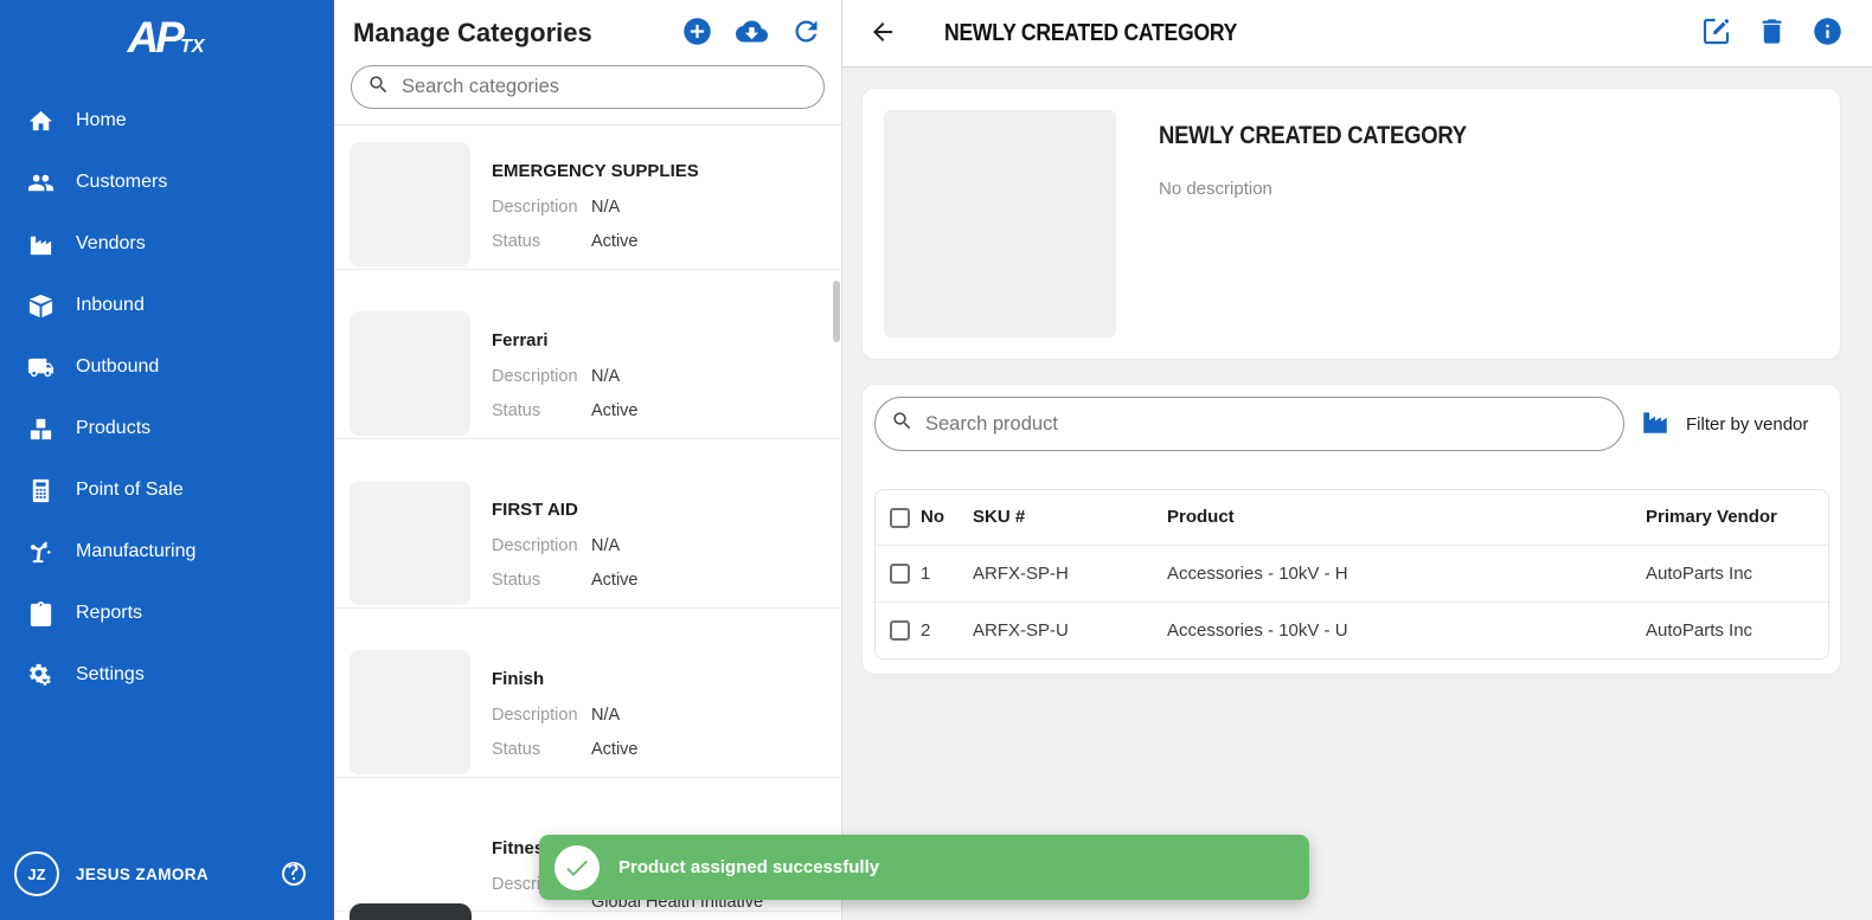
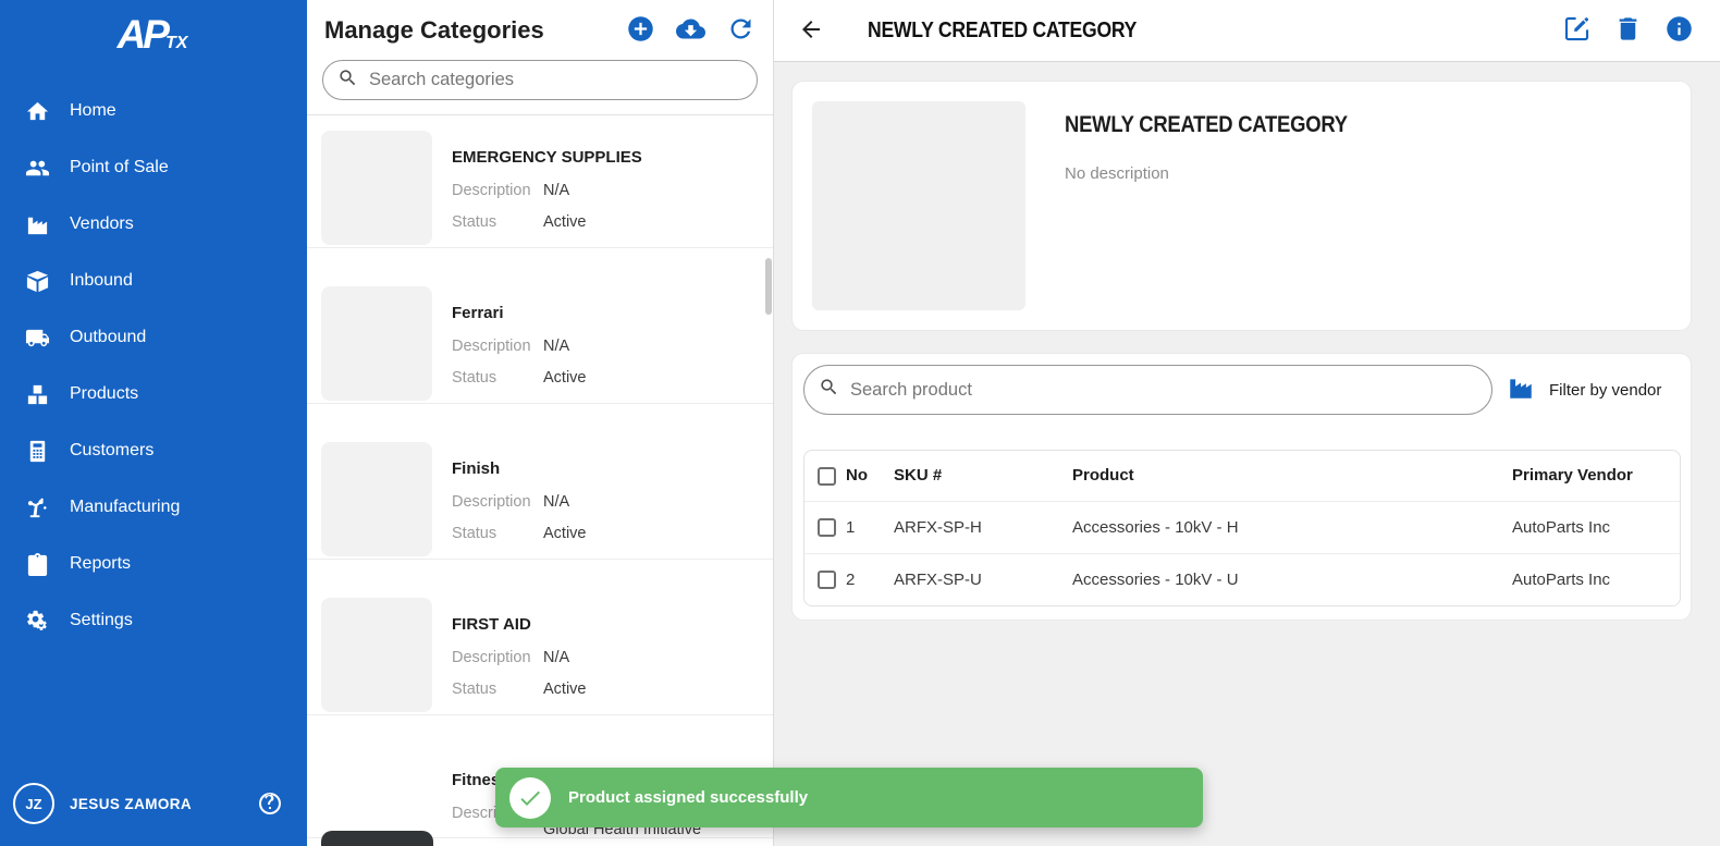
  APTX
  Home
- Customers
+ Point of Sale
  Vendors
  Inbound
  Outbound
  Products
- Point of Sale
+ Customers
  Manufacturing
  Reports
  Settings
  JZ
  JESUS ZAMORA
  Manage Categories
  Search categories
  EMERGENCY SUPPLIES
  Description
  N/A
  Status
  Active
  Ferrari
  Description
  N/A
  Status
  Active
- FIRST AID
+ Finish
  Description
  N/A
  Status
  Active
- Finish
+ FIRST AID
  Description
  N/A
  Status
  Active
  Fitne
  Global Health Initiative
  NEWLY CREATED CATEGORY
  NEWLY CREATED CATEGORY
  No description
  Search product
  Filter by vendor
  	No	SKU #	Product	Primary Vendor
  	1	ARFX-SP-H	Accessories - 10kV - H	AutoParts Inc
  	2	ARFX-SP-U	Accessories - 10kV - U	AutoParts Inc
  Product assigned successfully
